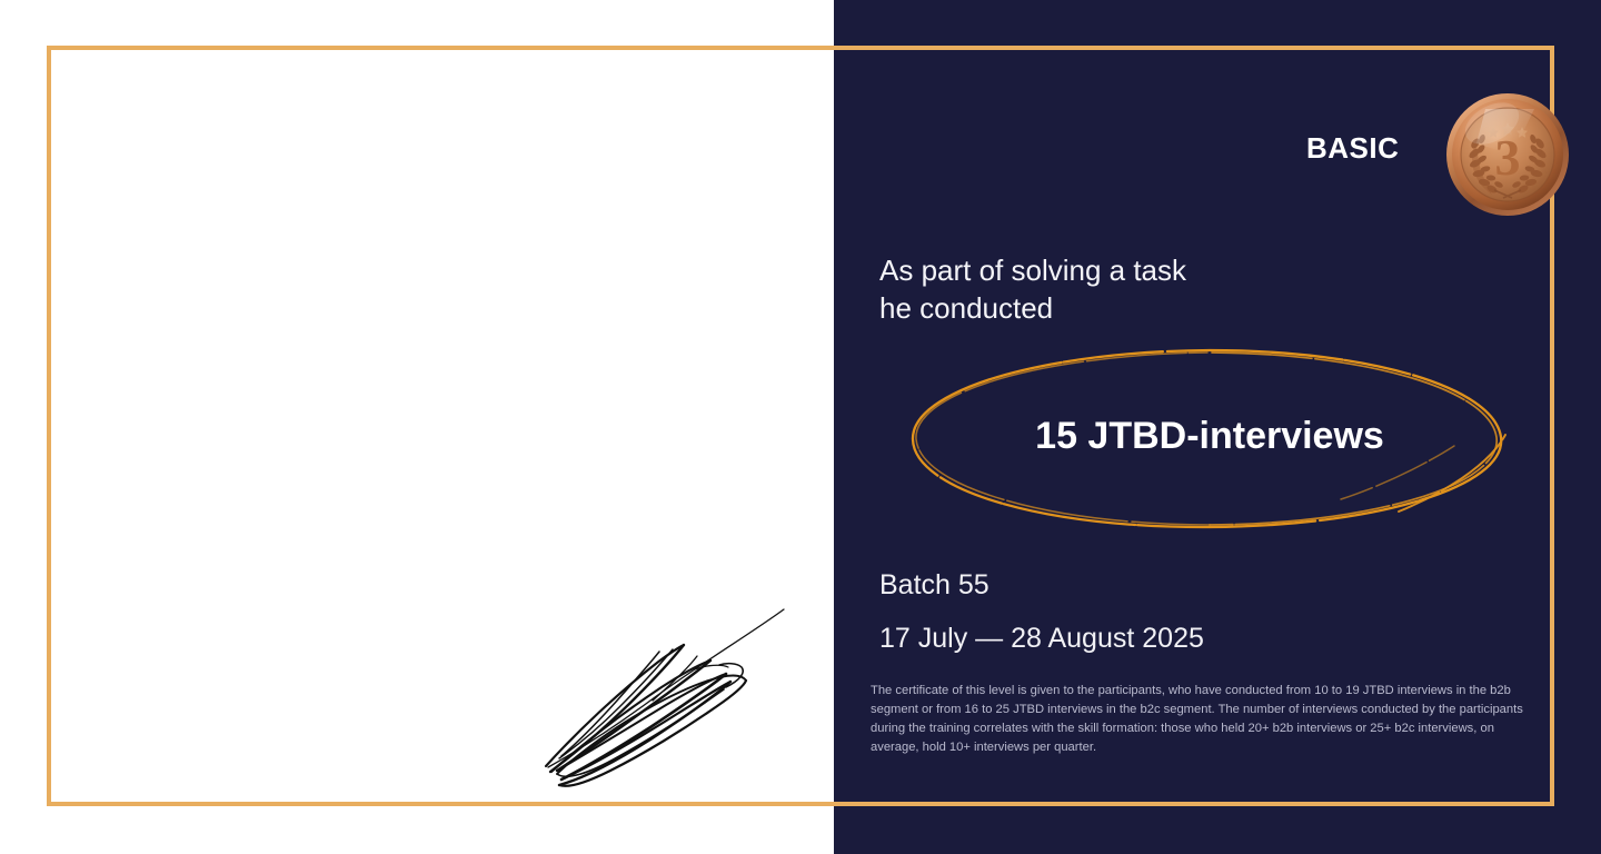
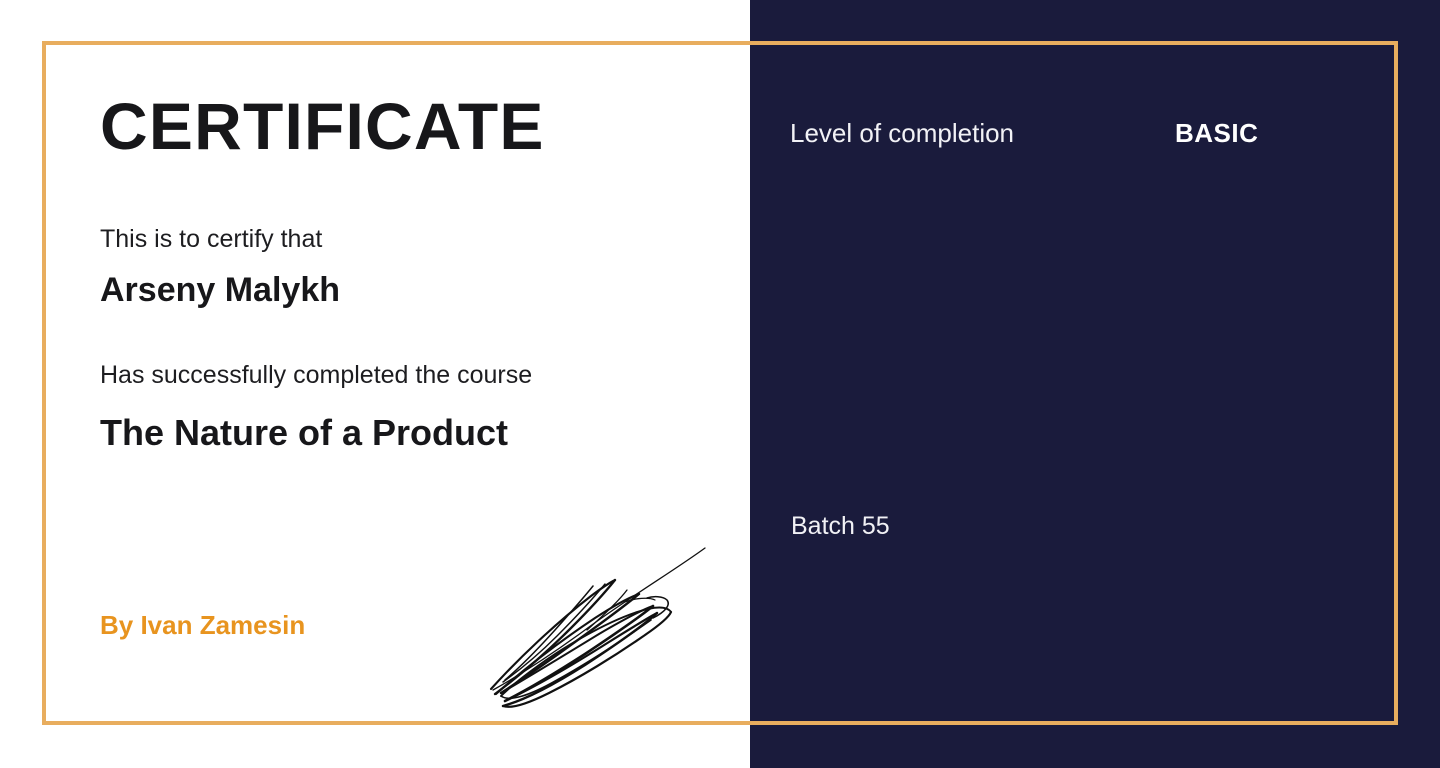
+ CERTIFICATE
+ This is to certify that
+ Arseny Malykh
+ Has successfully completed the course
+ The Nature of a Product
+ By Ivan Zamesin
+ Level of completion
  BASIC
- 3
- As part of solving a task
- he conducted
- 15 JTBD-interviews
  Batch 55
- 17 July — 28 August 2025
- The certificate of this level is given to the participants, who have conducted from 10 to 19 JTBD interviews in the b2b segment or from 16 to 25 JTBD interviews in the b2c segment. The number of interviews conducted by the participants during the training correlates with the skill formation: those who held 20+ b2b interviews or 25+ b2c interviews, on average, hold 10+ interviews per quarter.
